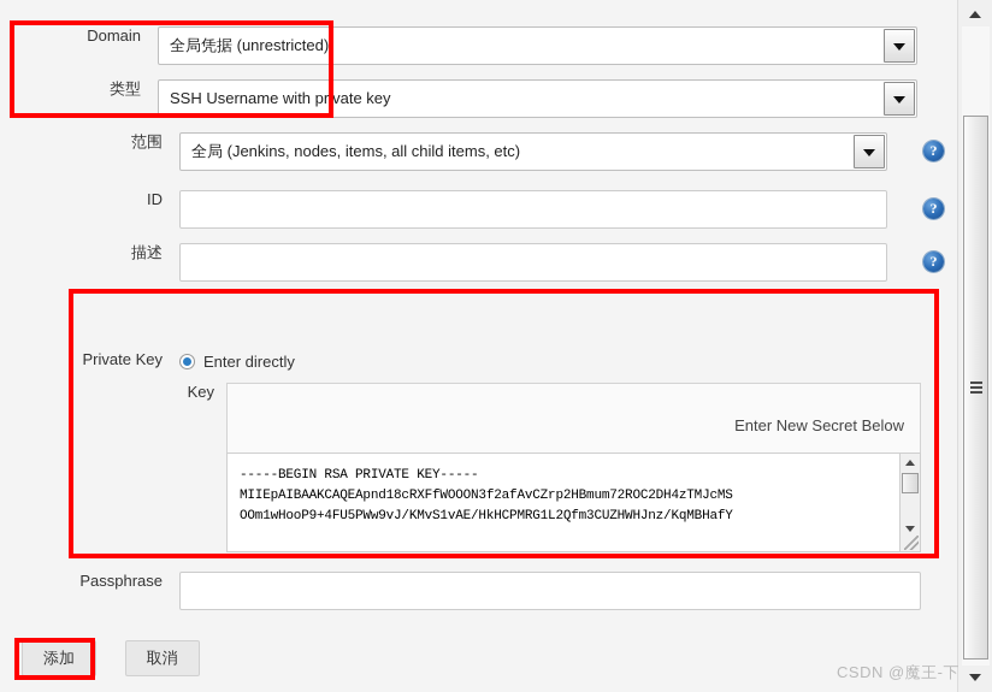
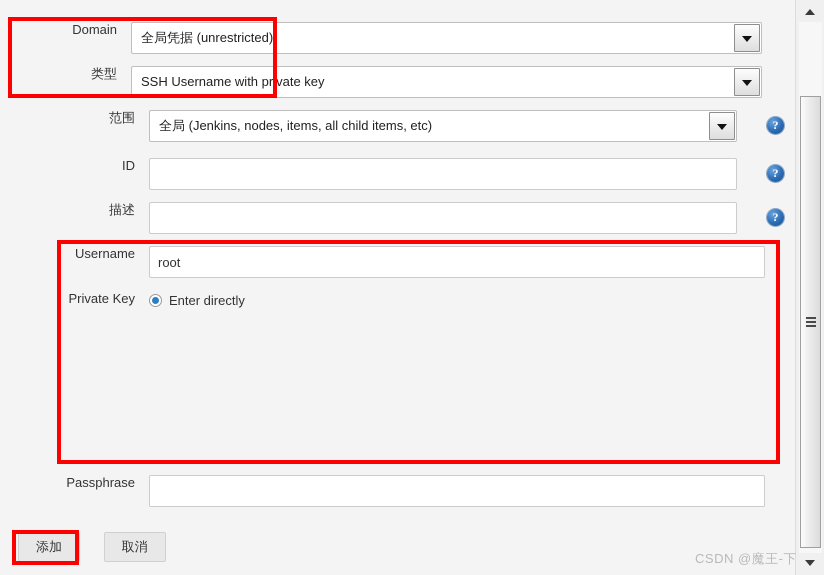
  Domain
  全局凭据 (unrestricted)
  类型
  SSH Username with private key
  范围
  全局 (Jenkins, nodes, items, all child items, etc)
  ?
  ID
  ?
  描述
  ?
+ Username
+ root
  Private Key
  Enter directly
- Key
- Enter New Secret Below
- -----BEGIN RSA PRIVATE KEY-----
- MIIEpAIBAAKCAQEApnd18cRXFfWOOON3f2afAvCZrp2HBmum72ROC2DH4zTMJcMS
- OOm1wHooP9+4FU5PWw9vJ/KMvS1vAE/HkHCPMRG1L2Qfm3CUZHWHJnz/KqMBHafY
  Passphrase
  添加 取消
  CSDN @魔王-下
